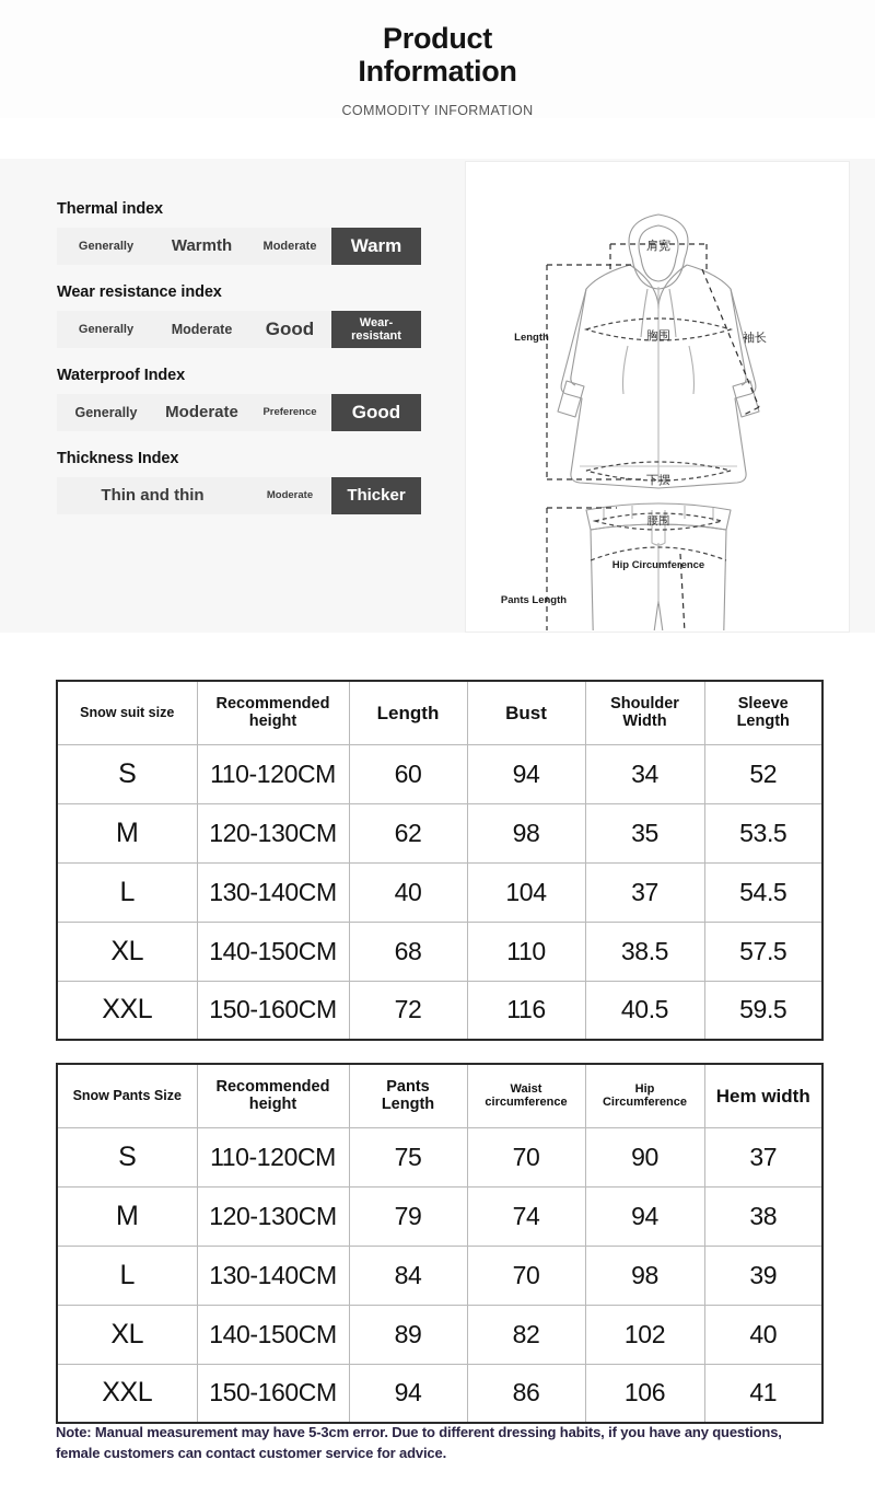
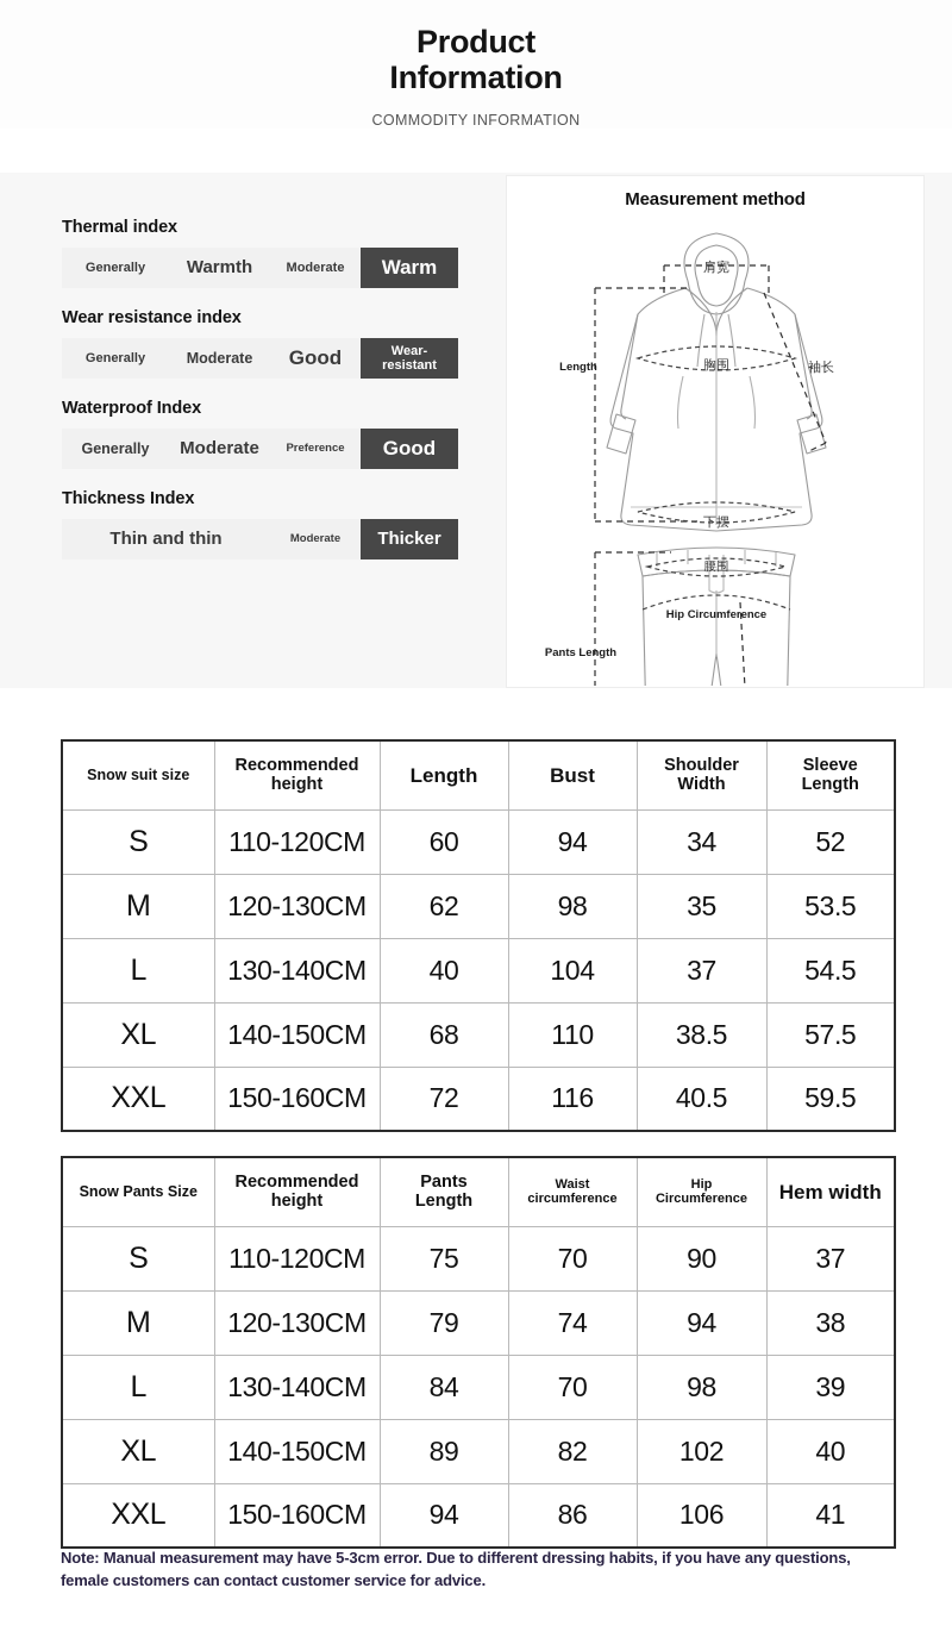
  Product
  Information
  COMMODITY INFORMATION
  Thermal index
  Generally
  Warmth
  Moderate
  Warm
  Wear resistance index
  Generally
  Moderate
  Good
  Wear-
  resistant
  Waterproof Index
  Generally
  Moderate
  Preference
  Good
  Thickness Index
  Thin and thin
  Moderate
  Thicker
+ Measurement method
  肩宽
  胸围
  下摆
  袖长
  Length
  腰围
  Hip Circumference
  Pants Length
  Snow suit size	Recommendedheight	Length	Bust	ShoulderWidth	SleeveLength
  S	110-120CM	60	94	34	52
  M	120-130CM	62	98	35	53.5
  L	130-140CM	40	104	37	54.5
  XL	140-150CM	68	110	38.5	57.5
  XXL	150-160CM	72	116	40.5	59.5
  Snow Pants Size	Recommendedheight	PantsLength	Waistcircumference	HipCircumference	Hem width
  S	110-120CM	75	70	90	37
  M	120-130CM	79	74	94	38
  L	130-140CM	84	70	98	39
  XL	140-150CM	89	82	102	40
  XXL	150-160CM	94	86	106	41
  Note: Manual measurement may have 5-3cm error. Due to different dressing habits, if you have any questions, female customers can contact customer service for advice.
